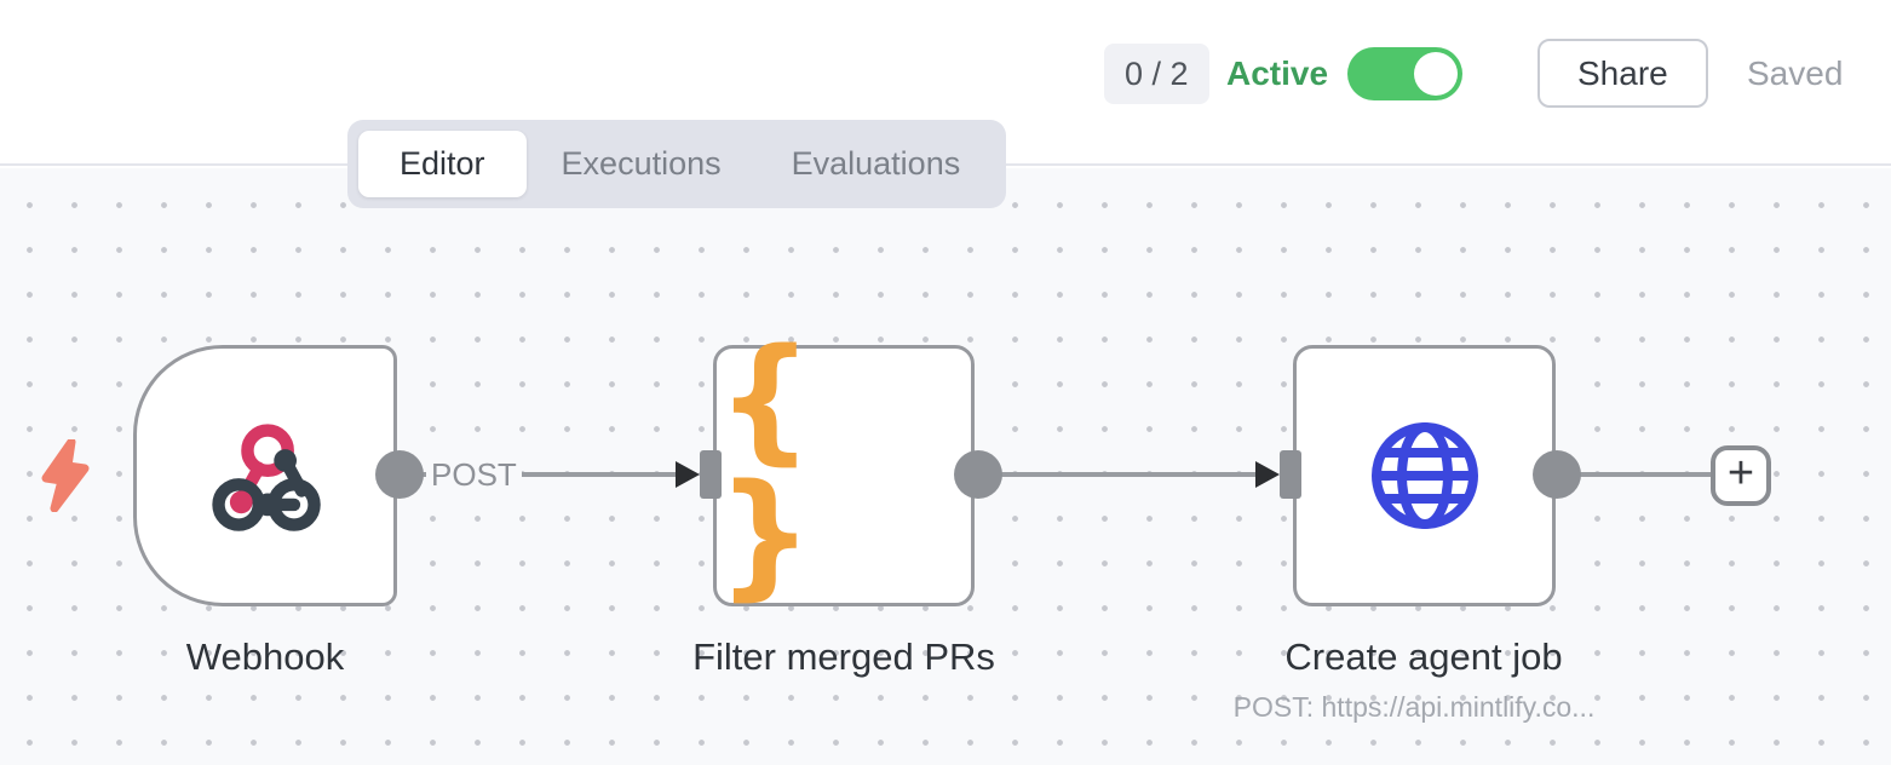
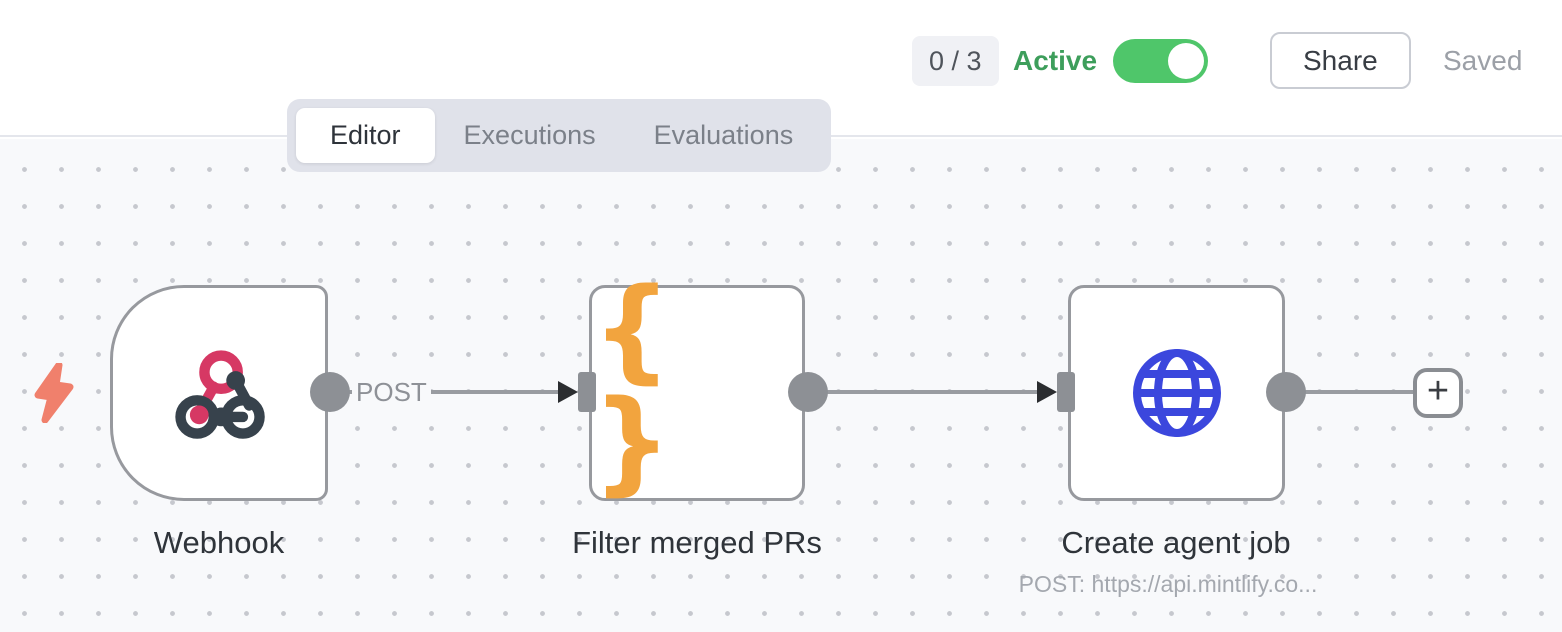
- 0 / 2
+ 0 / 3
  Active
  Share
  Saved
  Editor
  Executions
  Evaluations
  POST
  { }
  +
  Webhook
  Filter merged PRs
  Create agent job
  POST: https://api.mintlify.co...
